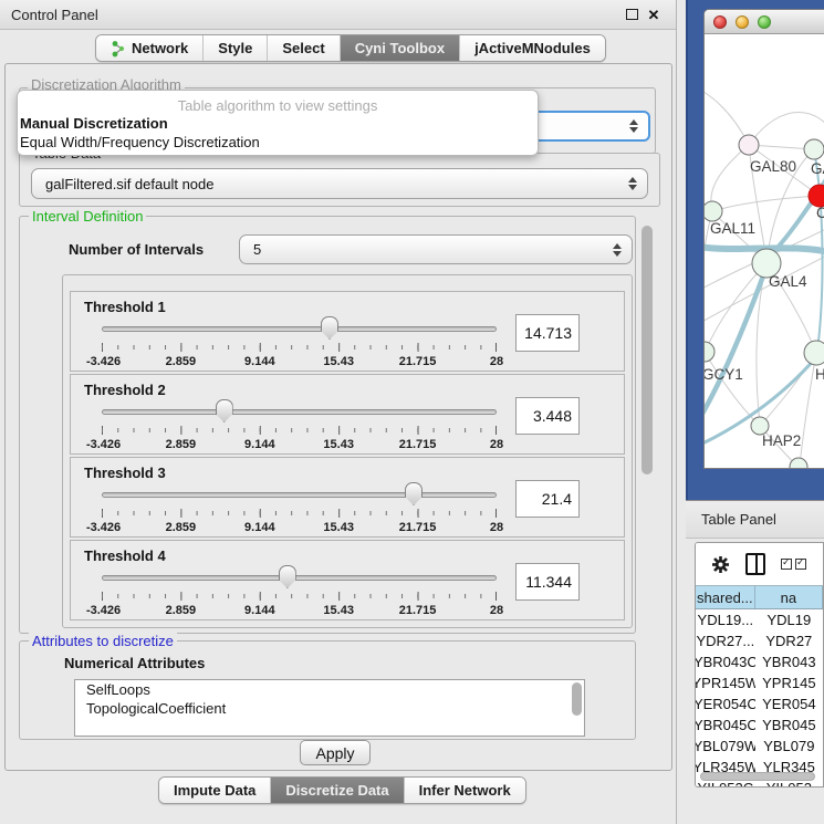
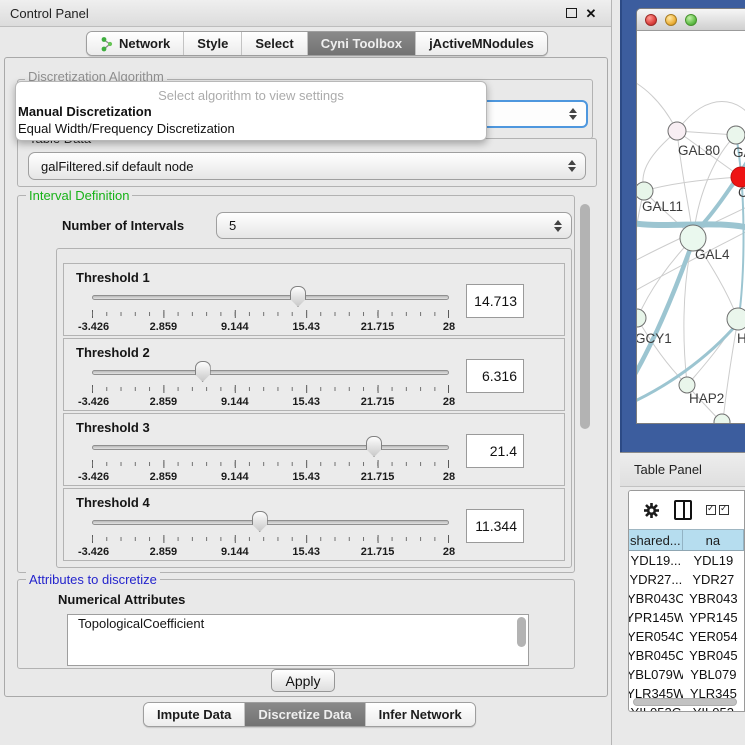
  Control Panel
  ✕
  Network
  Style
  Select
  Cyni Toolbox
  jActiveMNodules
  Discretization Algorithm
- Table algorithm to view settings
+ Select algorithm to view settings
  Manual Discretization
  Equal Width/Frequency Discretization
  galFiltered.sif default node
  Interval Definition
  Number of Intervals
  5
  Threshold 1
  -3.426
  2.859
  9.144
  15.43
  21.715
  28
  14.713
  Threshold 2
  -3.426
  2.859
  9.144
  15.43
  21.715
  28
- 3.448
+ 6.316
  Threshold 3
  -3.426
  2.859
  9.144
  15.43
  21.715
  28
  21.4
  Threshold 4
  -3.426
  2.859
  9.144
  15.43
  21.715
  28
  11.344
  Attributes to discretize
  Numerical Attributes
- SelfLoops
  TopologicalCoefficient
  Apply
  Impute Data
  Discretize Data
  Infer Network
  GAL80
  C
  GAL11
  GAL4
  GCY1
  H
  HAP2
  Table Panel
  shared...
  na
  YDL19...
  YDL19
  YDR27...
  YDR27
  YBR043C
  YBR043
  YPR145W
  YPR145
  YER054C
  YER054
  YBR045C
  YBR045
  YBL079W
  YBL079
  YLR345W
  YLR345
